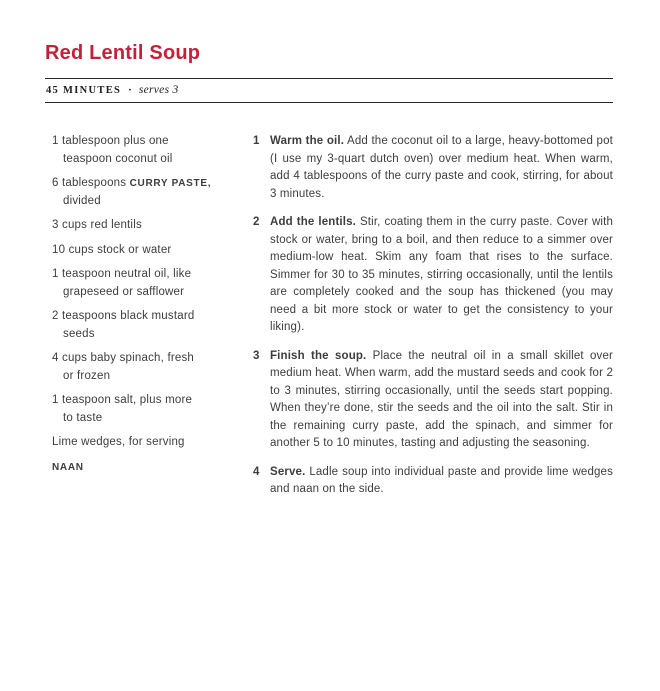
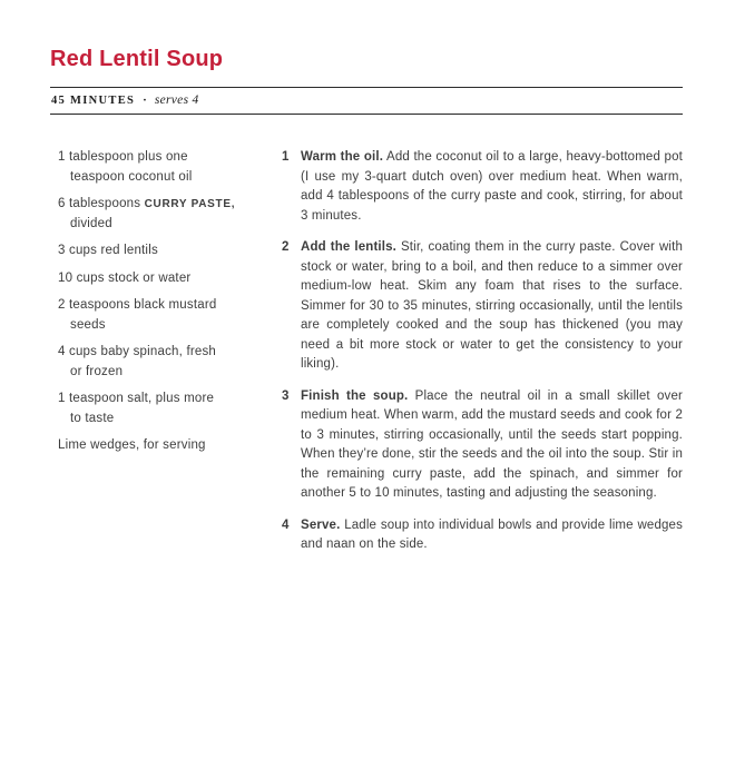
  Red Lentil Soup
  45 MINUTES
  ·
- serves 3
+ serves 4
  1 tablespoon plus one
  teaspoon coconut oil
  6 tablespoons CURRY PASTE,
  divided
  3 cups red lentils
  10 cups stock or water
- 1 teaspoon neutral oil, like
- grapeseed or safflower
  2 teaspoons black mustard
  seeds
  4 cups baby spinach, fresh
  or frozen
  1 teaspoon salt, plus more
  to taste
  Lime wedges, for serving
- NAAN
  1
  Warm the oil. Add the coconut oil to a large, heavy-bottomed pot (I use my 3-quart dutch oven) over medium heat. When warm, add 4 tablespoons of the curry paste and cook, stirring, for about 3 minutes.
  2
  Add the lentils. Stir, coating them in the curry paste. Cover with stock or water, bring to a boil, and then reduce to a simmer over medium-low heat. Skim any foam that rises to the surface. Simmer for 30 to 35 minutes, stirring occasionally, until the lentils are completely cooked and the soup has thickened (you may need a bit more stock or water to get the consistency to your liking).
  3
- Finish the soup. Place the neutral oil in a small skillet over medium heat. When warm, add the mustard seeds and cook for 2 to 3 minutes, stirring occasionally, until the seeds start popping. When they’re done, stir the seeds and the oil into the salt. Stir in the remaining curry paste, add the spinach, and simmer for another 5 to 10 minutes, tasting and adjusting the seasoning.
+ Finish the soup. Place the neutral oil in a small skillet over medium heat. When warm, add the mustard seeds and cook for 2 to 3 minutes, stirring occasionally, until the seeds start popping. When they’re done, stir the seeds and the oil into the soup. Stir in the remaining curry paste, add the spinach, and simmer for another 5 to 10 minutes, tasting and adjusting the seasoning.
  4
- Serve. Ladle soup into individual paste and provide lime wedges and naan on the side.
+ Serve. Ladle soup into individual bowls and provide lime wedges and naan on the side.
